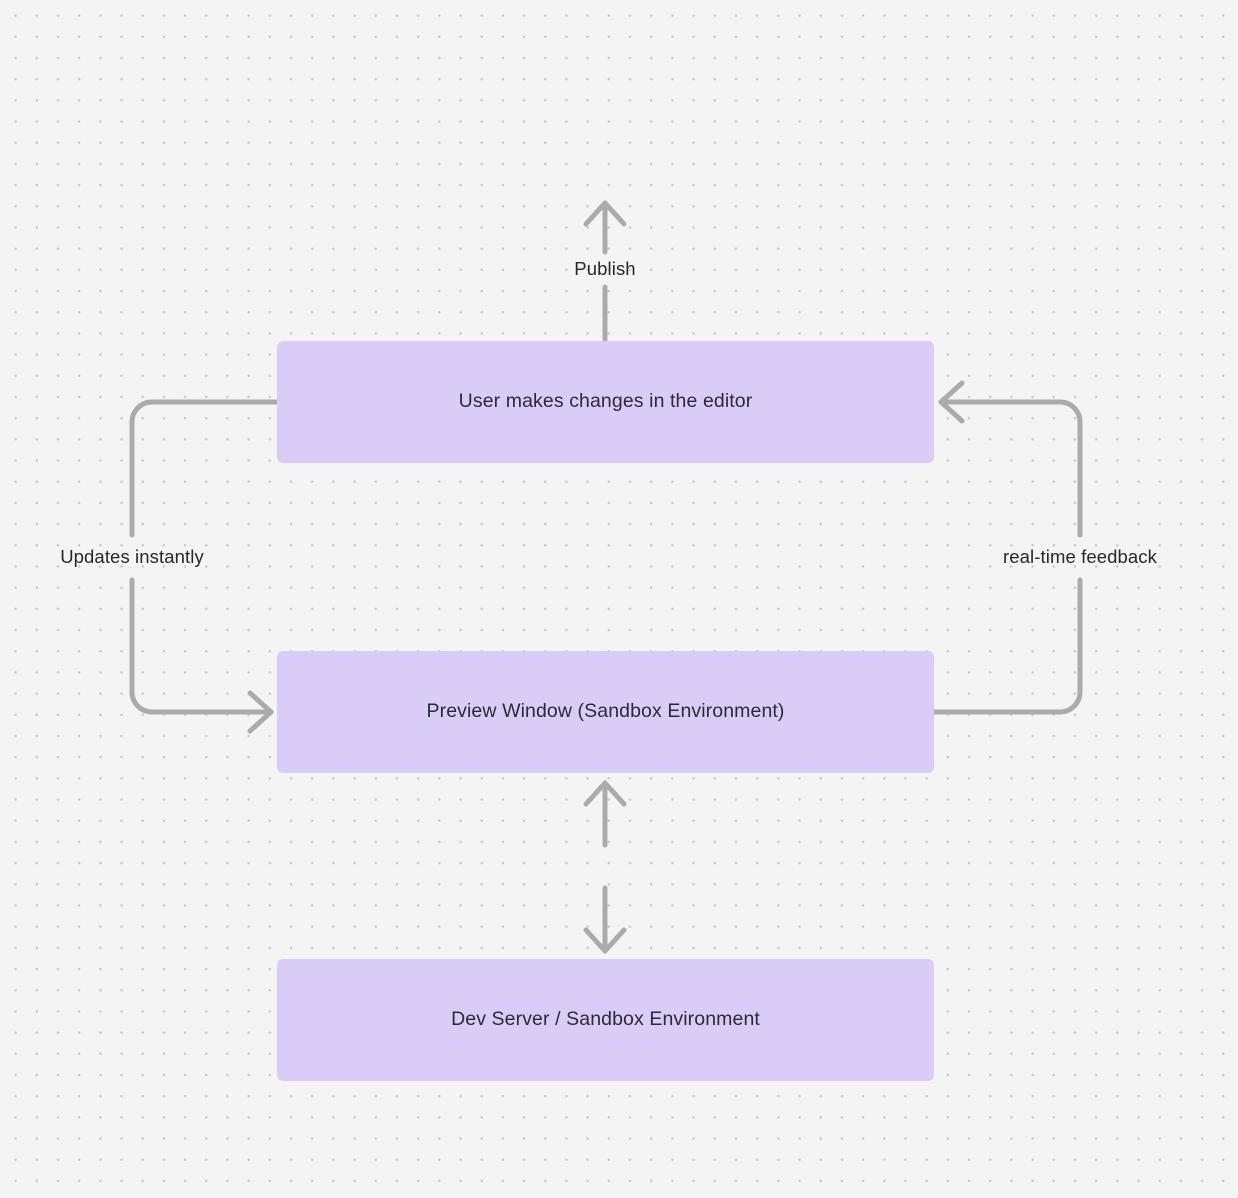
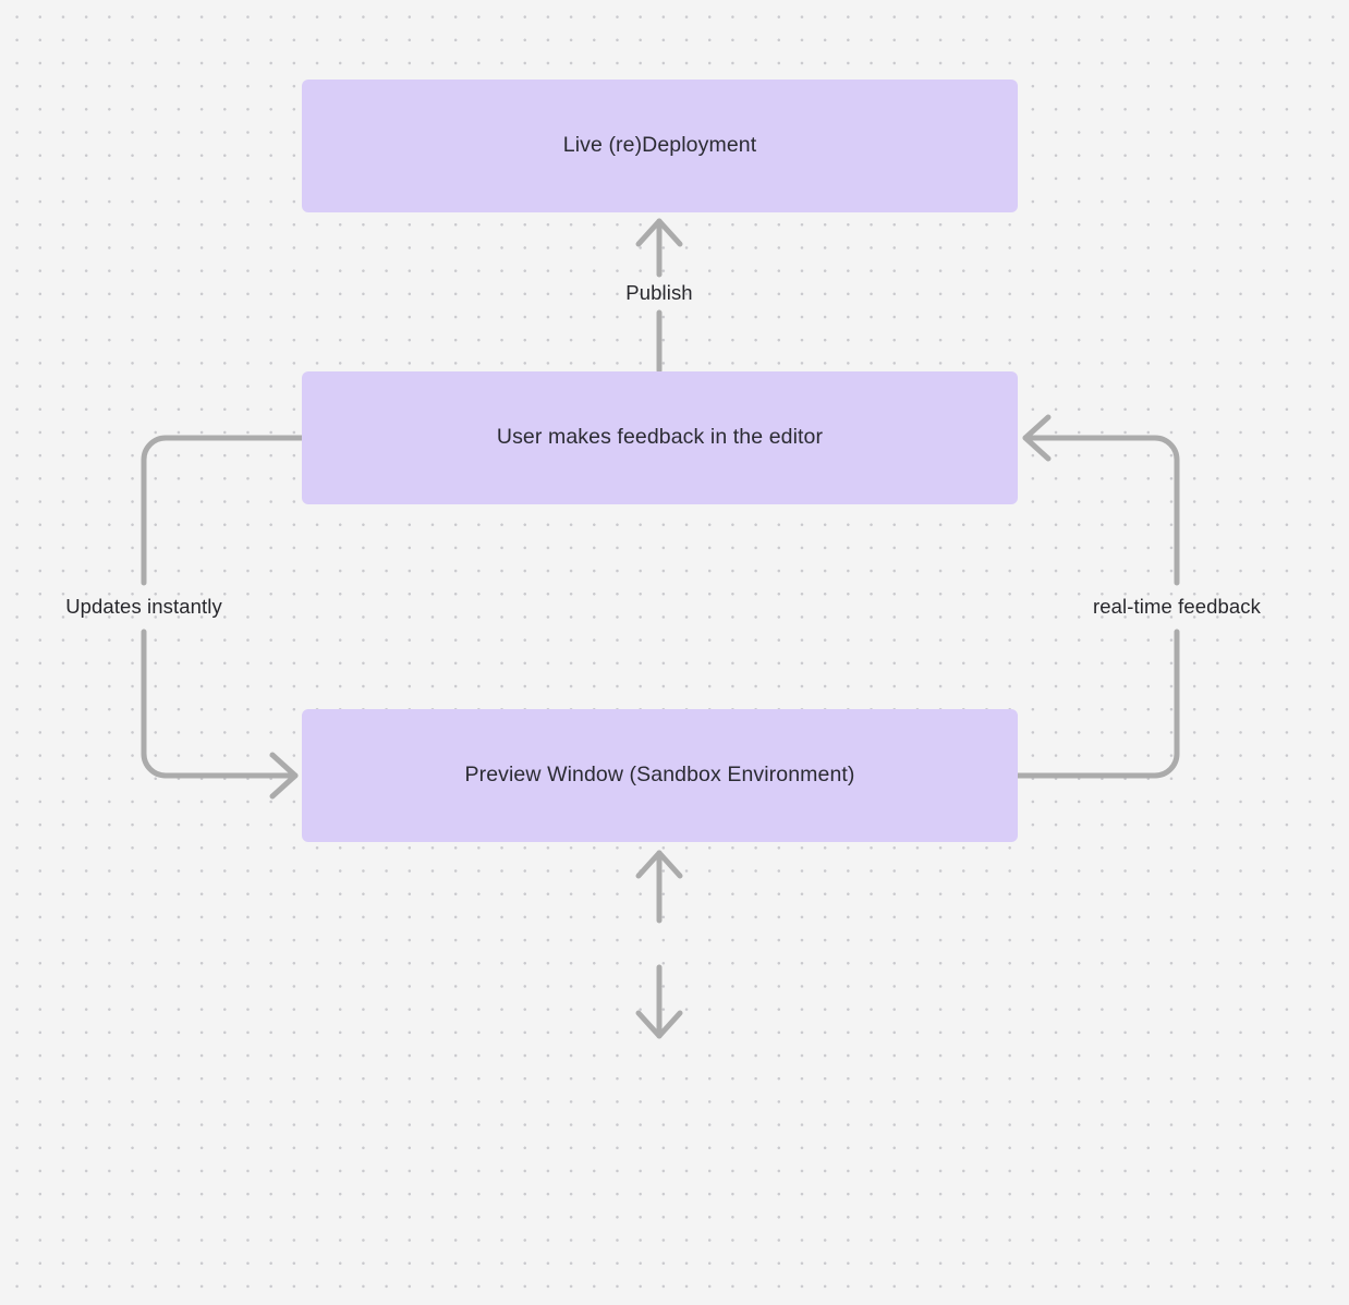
+ Live (re)Deployment
- User makes changes in the editor
+ User makes feedback in the editor
  Preview Window (Sandbox Environment)
- Dev Server / Sandbox Environment
  Publish
  Updates instantly
  real-time feedback
